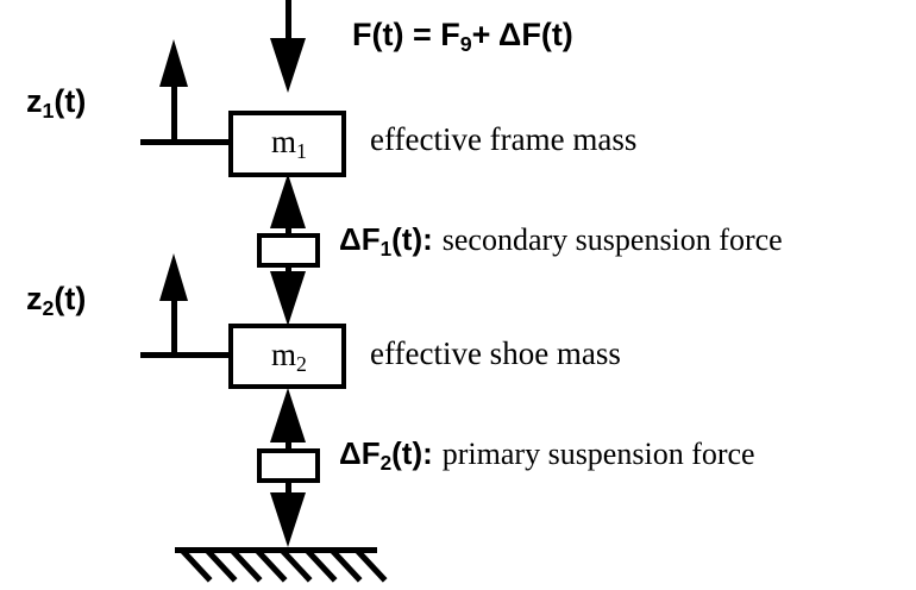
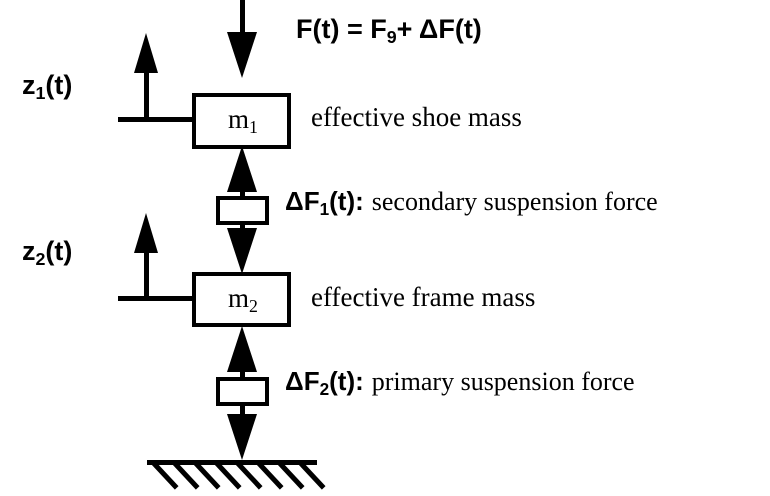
  F(t) = F
  9
  + ΔF(t)
  z1(t)
  m1
- effective frame mass
+ effective shoe mass
  ΔF
  1
  (t):
  secondary suspension force
  z2(t)
  m2
- effective shoe mass
+ effective frame mass
  ΔF
  2
  (t):
  primary suspension force
